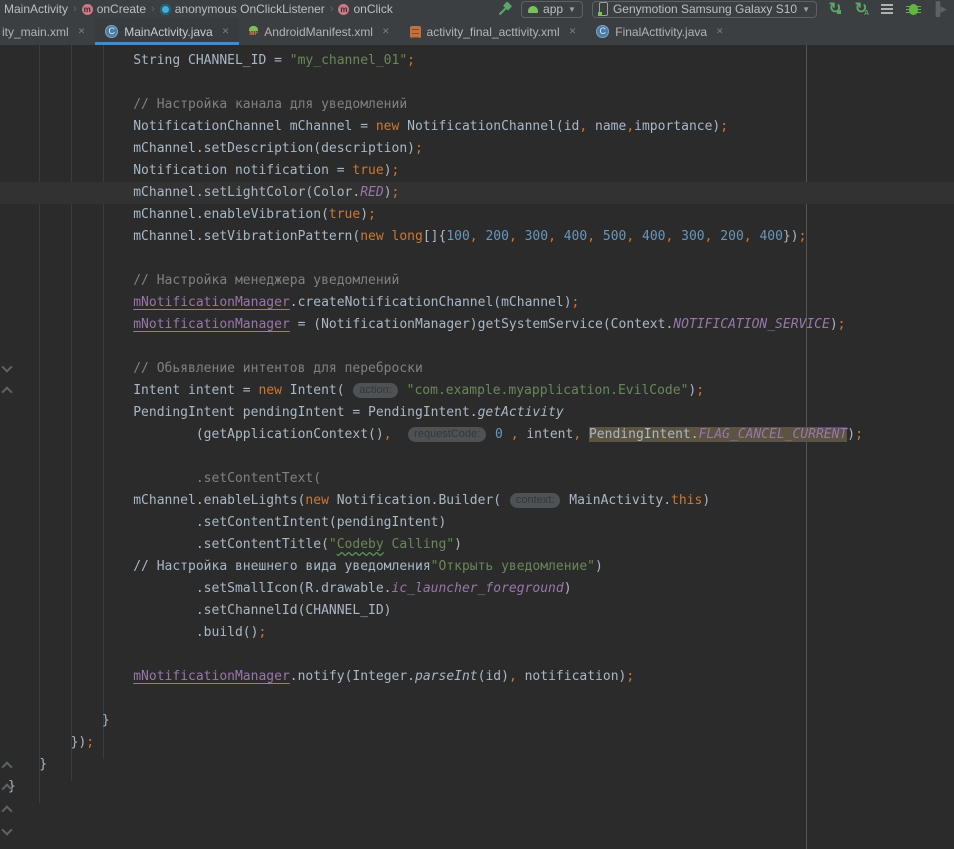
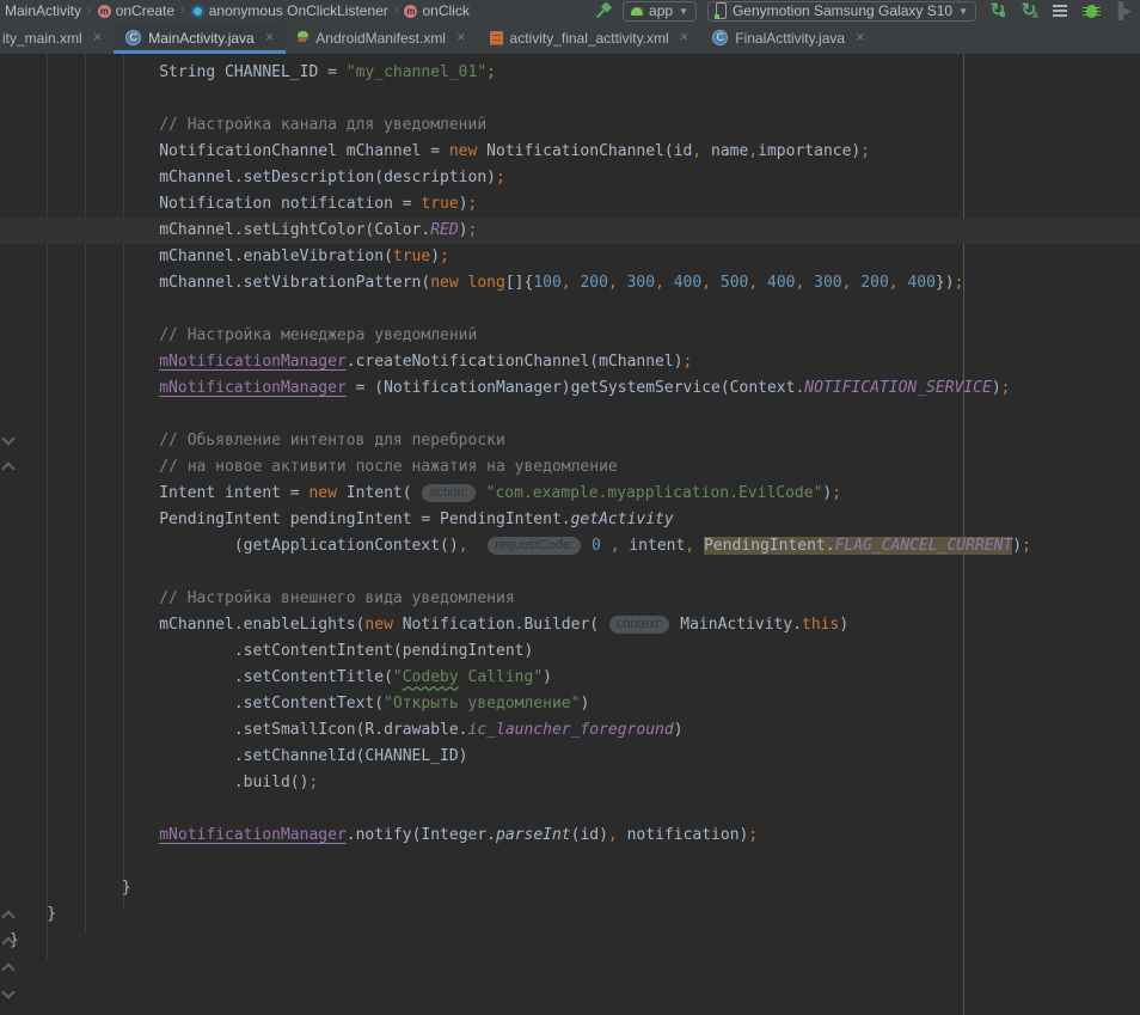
  MainActivity
  ›
  m
  onCreate
  ›
  anonymous OnClickListener
  ›
  m
  onClick
  app
  ▼
  Genymotion Samsung Galaxy S10
  ▼
  ↻
  ↻
  ▐▸
  ity_main.xml
  ✕
  C
  MainActivity.java
  ✕
  AndroidManifest.xml
  ✕
  activity_final_acttivity.xml
  ✕
  C
  FinalActtivity.java
  ✕
  String CHANNEL_ID = "my_channel_01";
  // Настройка канала для уведомлений
  NotificationChannel mChannel = new NotificationChannel(id, name,importance);
  mChannel.setDescription(description);
  Notification notification = true);
  mChannel.setLightColor(Color.RED);
  mChannel.enableVibration(true);
  mChannel.setVibrationPattern(new long[]{100, 200, 300, 400, 500, 400, 300, 200, 400});
  // Настройка менеджера уведомлений
  mNotificationManager.createNotificationChannel(mChannel);
  mNotificationManager = (NotificationManager)getSystemService(Context.NOTIFICATION_SERVICE);
  // Обьявление интентов для переброски
+ // на новое активити после нажатия на уведомление
  Intent intent = new Intent( action: "com.example.myapplication.EvilCode");
  PendingIntent pendingIntent = PendingIntent.getActivity
  (getApplicationContext(), requestCode: 0 , intent, PendingIntent.FLAG_CANCEL_CURRENT);
- .setContentText(
+ // Настройка внешнего вида уведомления
  mChannel.enableLights(new Notification.Builder( context: MainActivity.this)
  .setContentIntent(pendingIntent)
  .setContentTitle("Codeby Calling")
- // Настройка внешнего вида уведомления"Открыть уведомление")
+ .setContentText("Открыть уведомление")
  .setSmallIcon(R.drawable.ic_launcher_foreground)
  .setChannelId(CHANNEL_ID)
  .build();
  mNotificationManager.notify(Integer.parseInt(id), notification);
  }
- });
  }
  }
